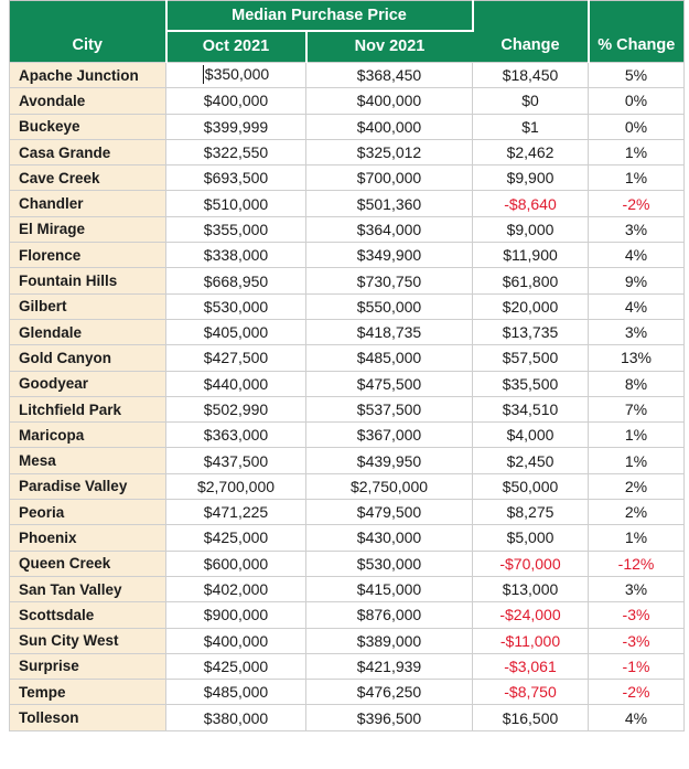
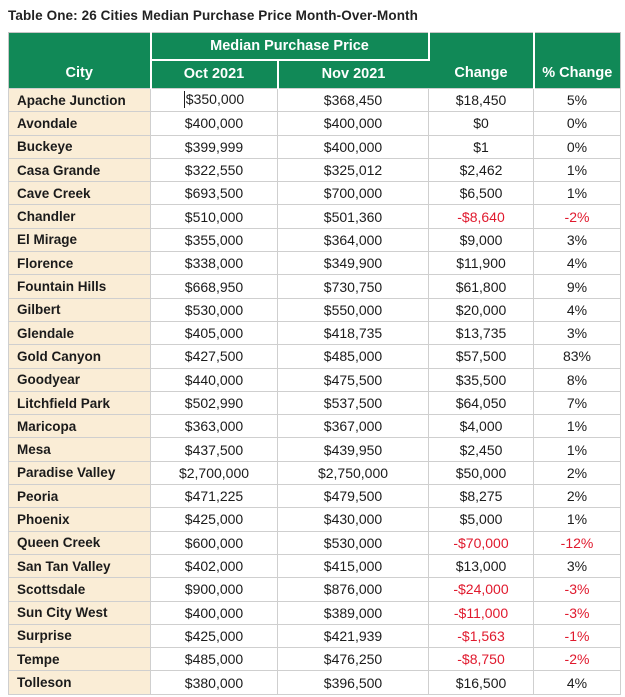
+ Table One: 26 Cities Median Purchase Price Month-Over-Month
  City	Median Purchase Price	Change	% Change
  Oct 2021	Nov 2021
  Apache Junction	$350,000	$368,450	$18,450	5%
  Avondale	$400,000	$400,000	$0	0%
  Buckeye	$399,999	$400,000	$1	0%
  Casa Grande	$322,550	$325,012	$2,462	1%
- Cave Creek	$693,500	$700,000	$9,900	1%
+ Cave Creek	$693,500	$700,000	$6,500	1%
  Chandler	$510,000	$501,360	-$8,640	-2%
  El Mirage	$355,000	$364,000	$9,000	3%
  Florence	$338,000	$349,900	$11,900	4%
  Fountain Hills	$668,950	$730,750	$61,800	9%
  Gilbert	$530,000	$550,000	$20,000	4%
  Glendale	$405,000	$418,735	$13,735	3%
- Gold Canyon	$427,500	$485,000	$57,500	13%
+ Gold Canyon	$427,500	$485,000	$57,500	83%
  Goodyear	$440,000	$475,500	$35,500	8%
- Litchfield Park	$502,990	$537,500	$34,510	7%
+ Litchfield Park	$502,990	$537,500	$64,050	7%
  Maricopa	$363,000	$367,000	$4,000	1%
  Mesa	$437,500	$439,950	$2,450	1%
  Paradise Valley	$2,700,000	$2,750,000	$50,000	2%
  Peoria	$471,225	$479,500	$8,275	2%
  Phoenix	$425,000	$430,000	$5,000	1%
  Queen Creek	$600,000	$530,000	-$70,000	-12%
  San Tan Valley	$402,000	$415,000	$13,000	3%
  Scottsdale	$900,000	$876,000	-$24,000	-3%
  Sun City West	$400,000	$389,000	-$11,000	-3%
- Surprise	$425,000	$421,939	-$3,061	-1%
+ Surprise	$425,000	$421,939	-$1,563	-1%
  Tempe	$485,000	$476,250	-$8,750	-2%
  Tolleson	$380,000	$396,500	$16,500	4%
